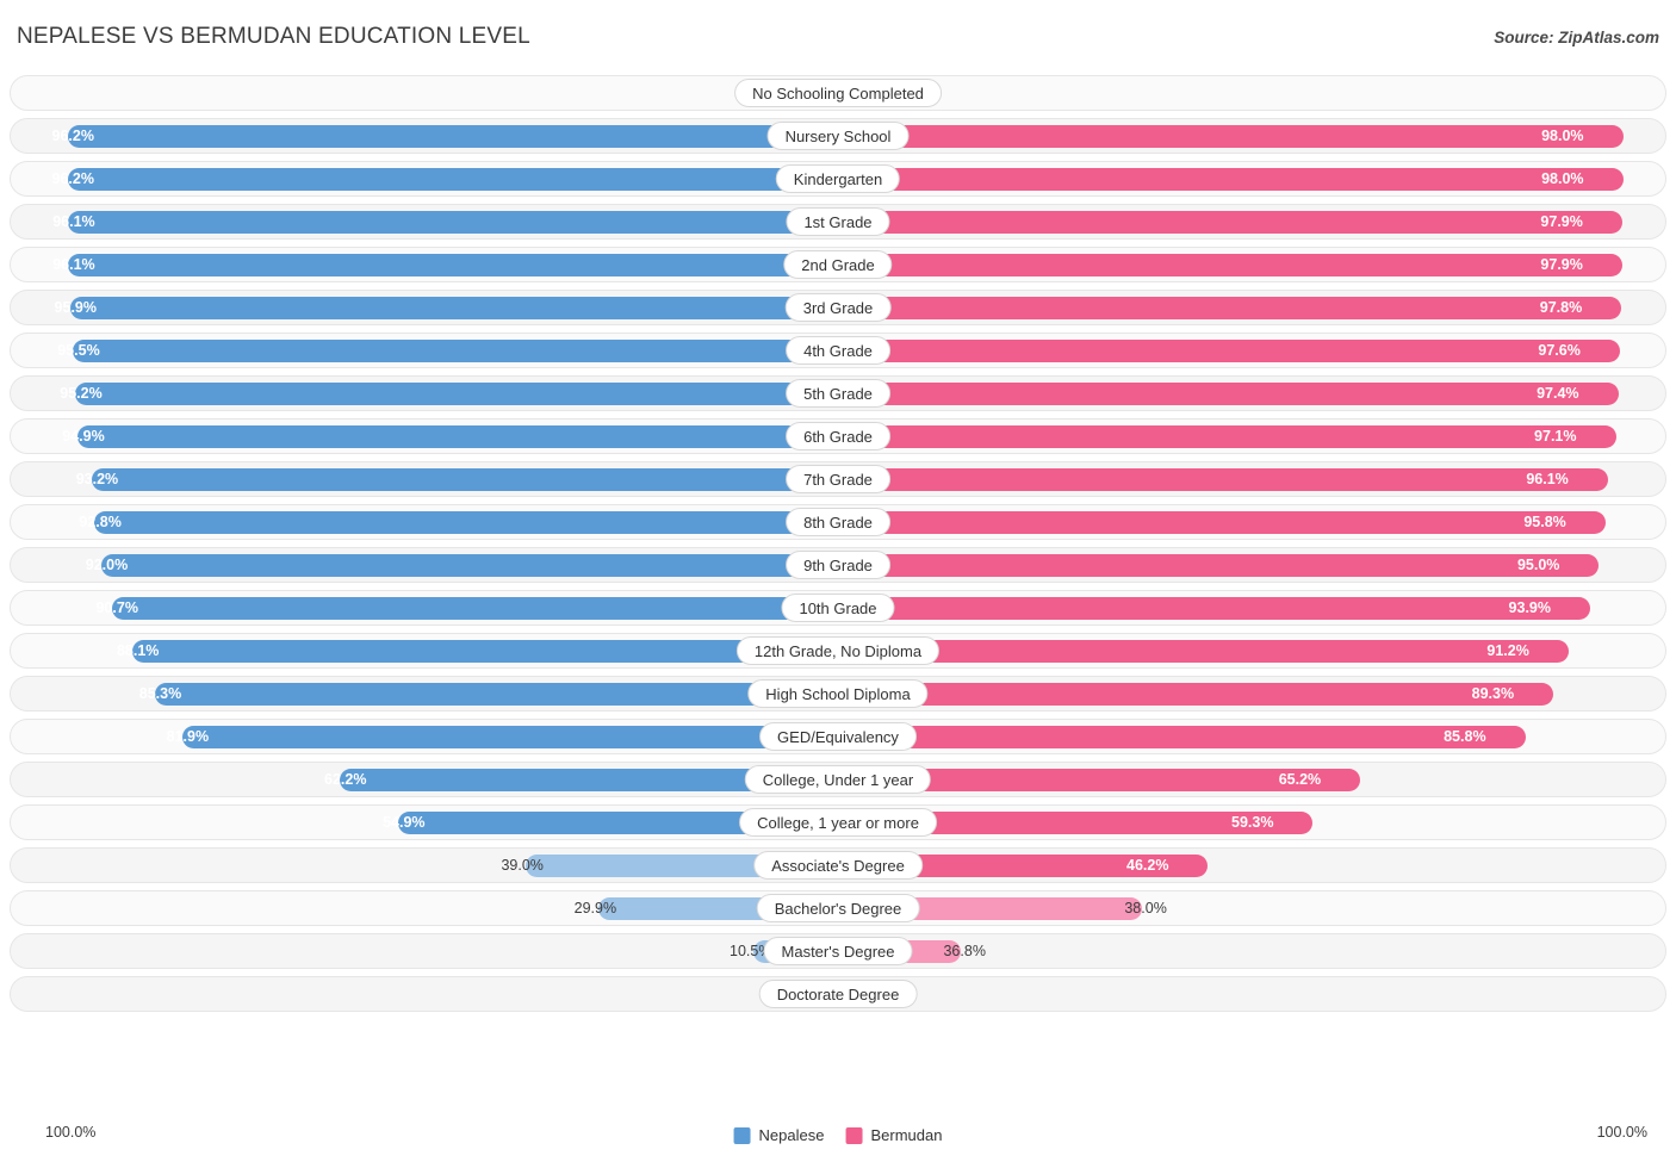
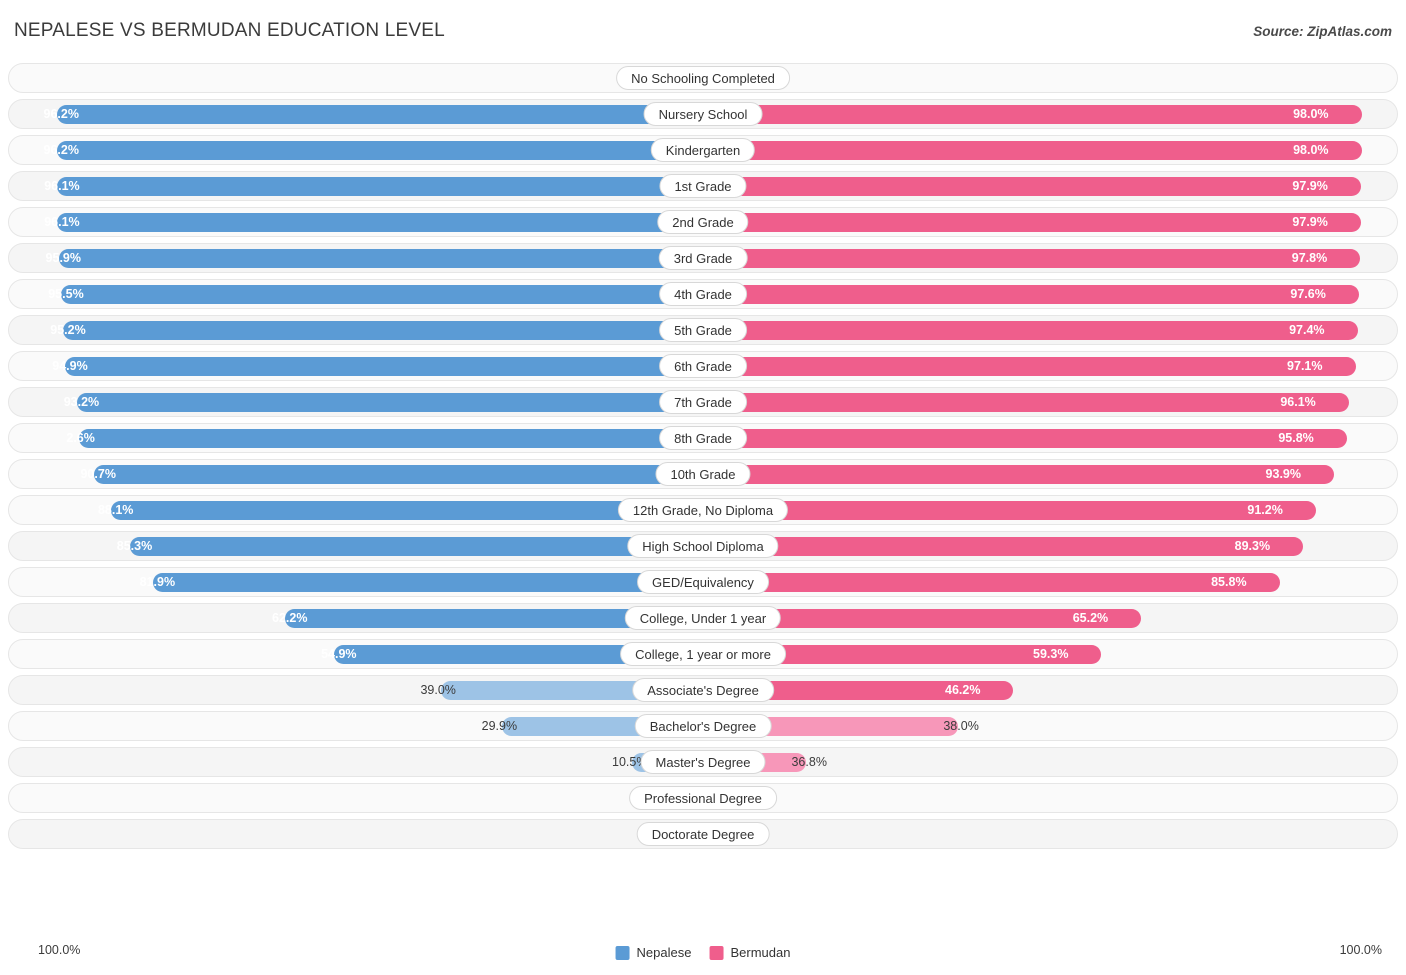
  NEPALESE VS BERMUDAN EDUCATION LEVEL
  Source: ZipAtlas.com
  No Schooling Completed
  96.2%
  98.0%
  Nursery School
  96.2%
  98.0%
  Kindergarten
  96.1%
  97.9%
  1st Grade
  96.1%
  97.9%
  2nd Grade
  95.9%
  97.8%
  3rd Grade
  95.5%
  97.6%
  4th Grade
  95.2%
  97.4%
  5th Grade
  94.9%
  97.1%
  6th Grade
  93.2%
  96.1%
  7th Grade
- 92.8%
+ 2.6%
  95.8%
  8th Grade
- 92.0%
- 95.0%
- 9th Grade
  90.7%
  93.9%
  10th Grade
  88.1%
  91.2%
  12th Grade, No Diploma
  85.3%
  89.3%
  High School Diploma
  81.9%
  85.8%
  GED/Equivalency
  62.2%
  65.2%
  College, Under 1 year
  54.9%
  59.3%
  College, 1 year or more
  39.0%
  46.2%
  Associate's Degree
  29.9%
  38.0%
  Bachelor's Degree
  10.5
  36.8%
  Master's Degree
+ Professional Degree
  Doctorate Degree
  100.0%
  Nepalese
  Bermudan
  100.0%
